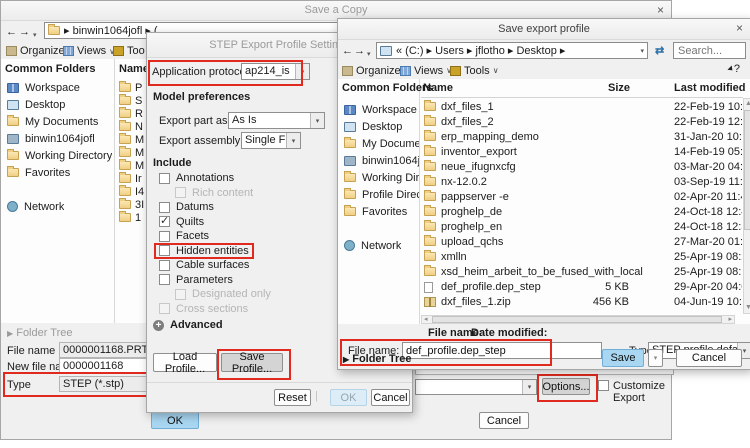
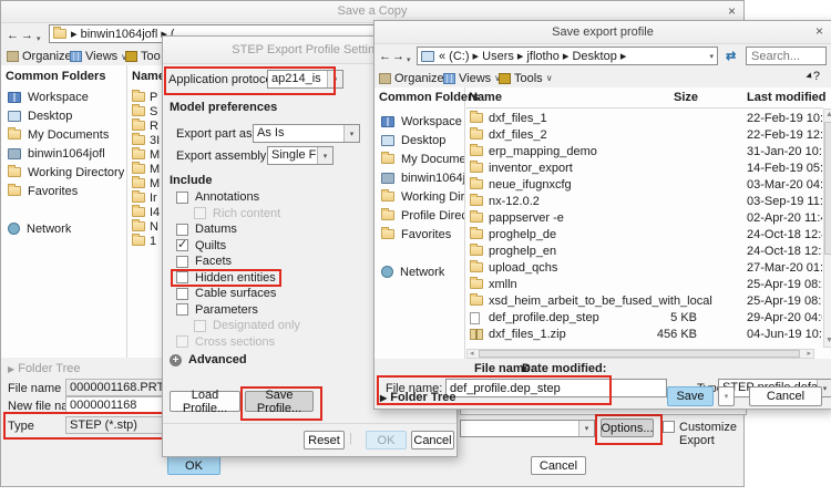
  Save a Copy
  ×
  ←
  →
  ▸ binwin1064jofl ▸ (…
  Organize
  Views
  Too
  Common Folders
  Nam
  Workspace
  Desktop
  My Documents
  binwin1064jofl
  Working Directory
  Favorites
  Network
  P
  S
  R
- N
+ 3I
  M
  M
  M
  Ir
  I4
- 3I
+ N
  1
  ▶ Folder Tree
  File name
  0000001168.PRT
  New file n
  0000001168
  Type
  STEP (*.stp)
  Options...
  Customize Export
  OK
  Cancel
  STEP Export Profile Settin
  Application protoc
  ap214_is
  Model preferences
  Export part as
  As Is
  Export assembly
  Single F
  Include
  Annotations
  Rich content
  Datums
  Quilts
  Facets
  Hidden entities
  Cable surfaces
  Parameters
  Designated only
  Cross sections
  +
  Advanced
  Load Profile...
  Save Profile...
  Reset
  |
  OK
  Cancel
  Save export profile
  ×
  ←
  →
  « (C:) ▸ Users ▸ jflotho ▸ Desktop ▸
  ⇄
  Search...
  Organize
  Views
  Tools
  ∨
  ?
  Common Folders
  Name
  Size
  Last modified
  Workspace
  Desktop
  My Docume
  binwin1064j
  Favorites
  Network
  dxf_files_1
  22-Feb-19 10:
  dxf_files_2
  22-Feb-19 12:
  erp_mapping_demo
  31-Jan-20 10:
  inventor_export
  14-Feb-19 05:
  neue_ifugnxcfg
  03-Mar-20 04:
  nx-12.0.2
  03-Sep-19 11:
  pappserver -e
  02-Apr-20 11:
  proghelp_de
  24-Oct-18 12:
  proghelp_en
  24-Oct-18 12:
  upload_qchs
  27-Mar-20 01:
  xmlln
  25-Apr-19 08:
  xsd_heim_arbeit_to_be_fused_with_local
  25-Apr-19 08:
  def_profile.dep_step
  5 KB
  29-Apr-20 04:
  dxf_files_1.zip
  456 KB
  04-Jun-19 10:
  File name:
  Date modified:
  File name:
  def_profile.dep_step
  ▶ Folder Tree
  Save
  Cancel
